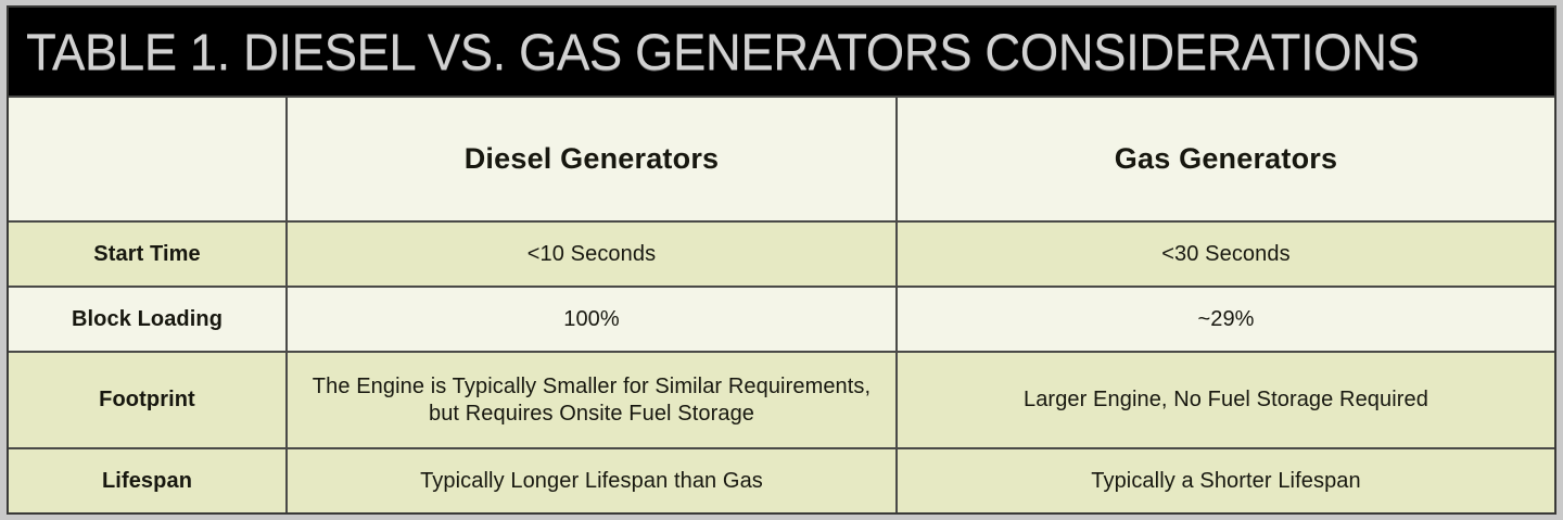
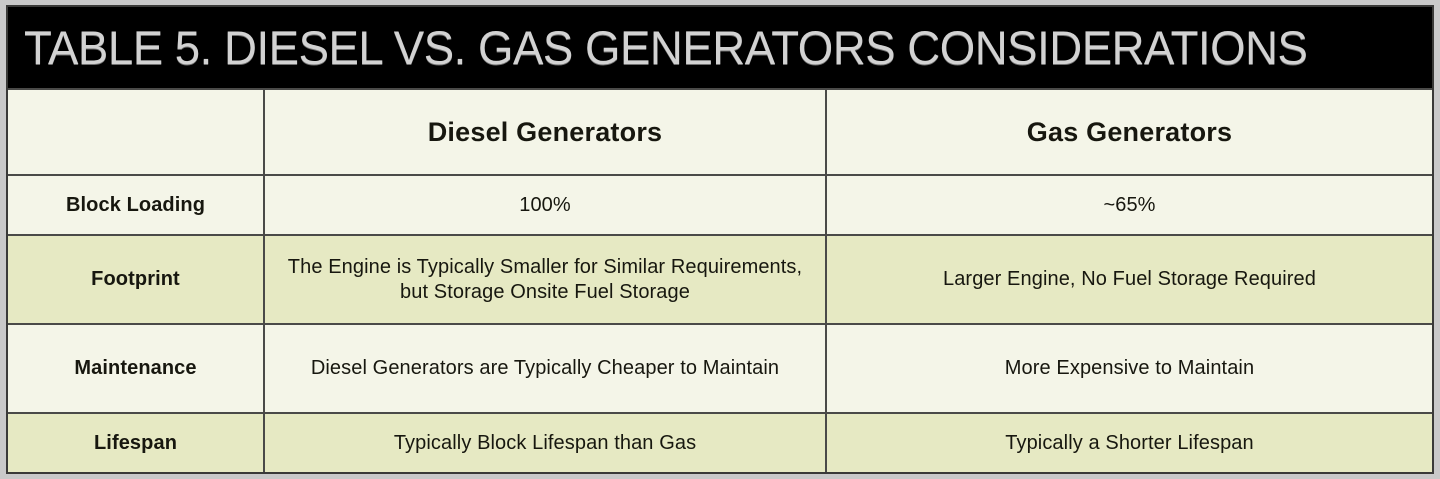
- TABLE 1. DIESEL VS. GAS GENERATORS CONSIDERATIONS
+ TABLE 5. DIESEL VS. GAS GENERATORS CONSIDERATIONS
  	Diesel Generators	Gas Generators
- Start Time	<10 Seconds	<30 Seconds
- Block Loading	100%	~29%
+ Block Loading	100%	~65%
- Footprint	The Engine is Typically Smaller for Similar Requirements, but Requires Onsite Fuel Storage	Larger Engine, No Fuel Storage Required
+ Footprint	The Engine is Typically Smaller for Similar Requirements, but Storage Onsite Fuel Storage	Larger Engine, No Fuel Storage Required
+ Maintenance	Diesel Generators are Typically Cheaper to Maintain	More Expensive to Maintain
- Lifespan	Typically Longer Lifespan than Gas	Typically a Shorter Lifespan
+ Lifespan	Typically Block Lifespan than Gas	Typically a Shorter Lifespan
